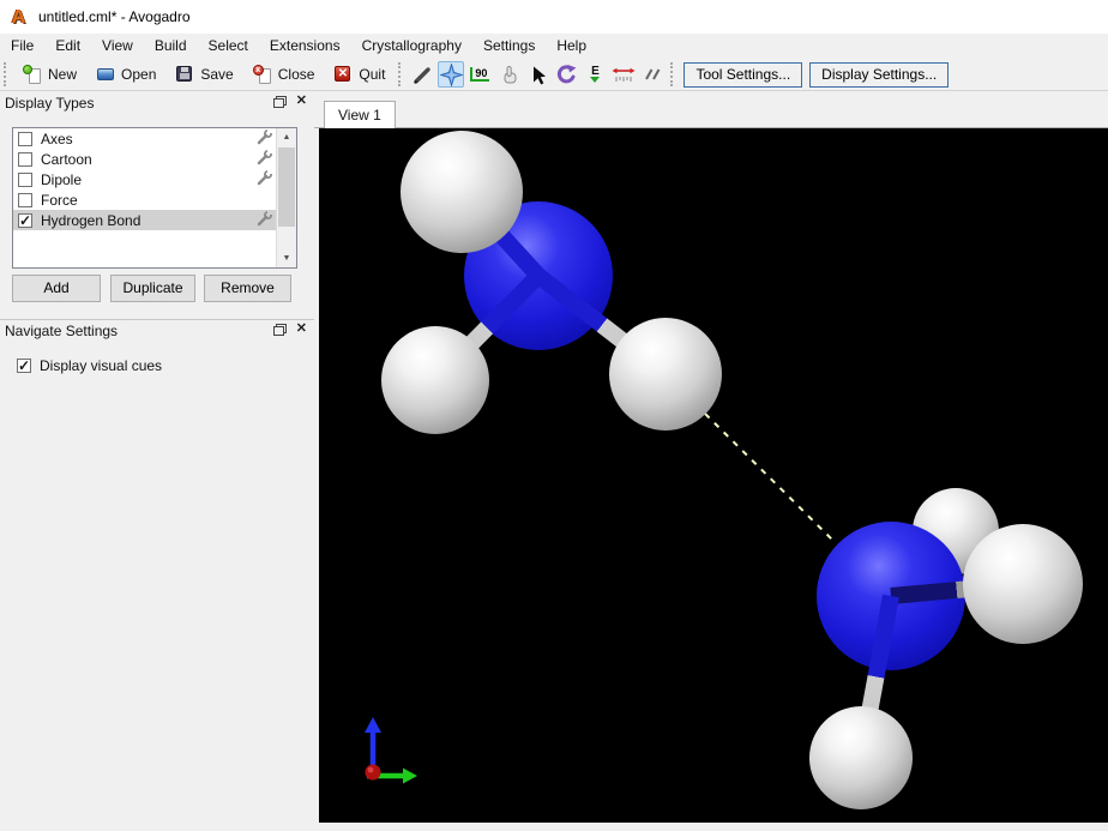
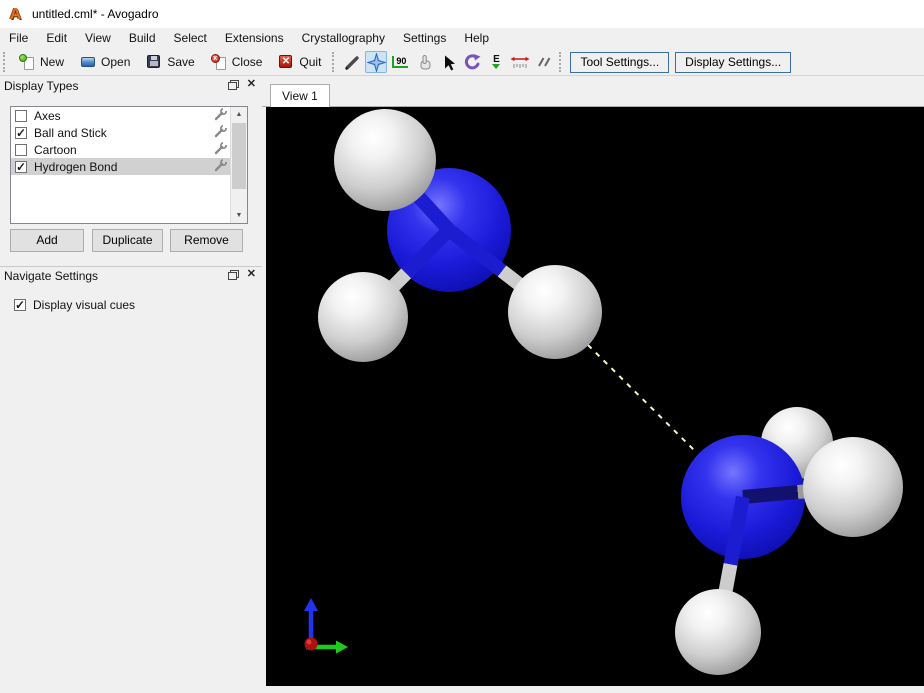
  A
  untitled.cml* - Avogadro
  File
  Edit
  View
  Build
  Select
  Extensions
  Crystallography
  Settings
  Help
  New
  Open
  Save
  Close
  ✕
  Quit
  90
  E
  Tool Settings...
  Display Settings...
  Display Types
  ✕
  Axes
+ Ball and Stick
  Cartoon
- Dipole
- Force
  Hydrogen Bond
  Add
  Duplicate
  Remove
  Navigate Settings
  ✕
  Display visual cues
  View 1
